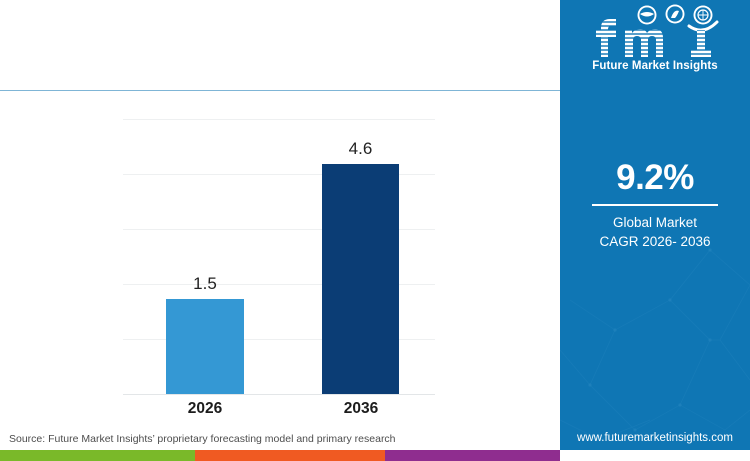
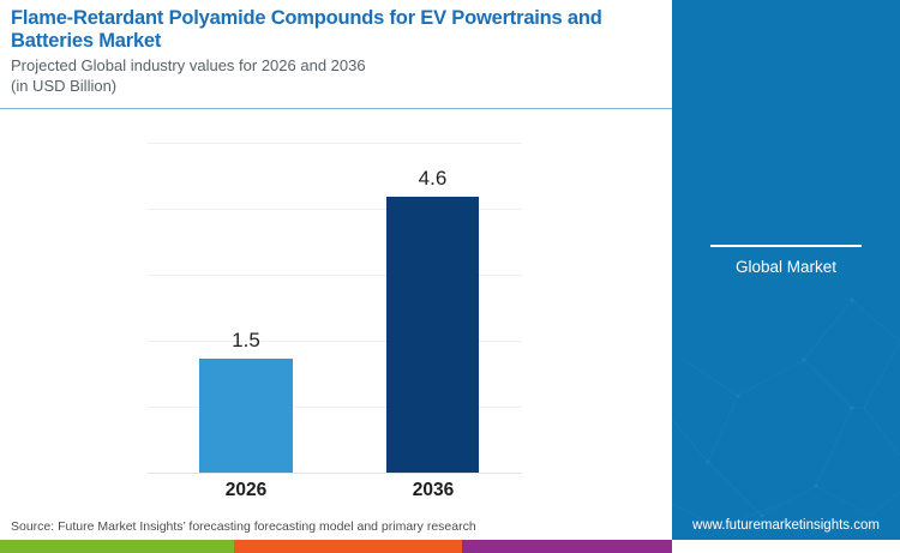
+ Flame-Retardant Polyamide Compounds for EV Powertrains and Batteries Market
+ Projected Global industry values for 2026 and 2036
+ (in USD Billion)
  1.5
  4.6
  2026
  2036
- Future Market Insights
- 9.2%
  Global Market
- CAGR 2026- 2036
  www.futuremarketinsights.com
- Source: Future Market Insights’ proprietary forecasting model and primary research
+ Source: Future Market Insights’ forecasting forecasting model and primary research
